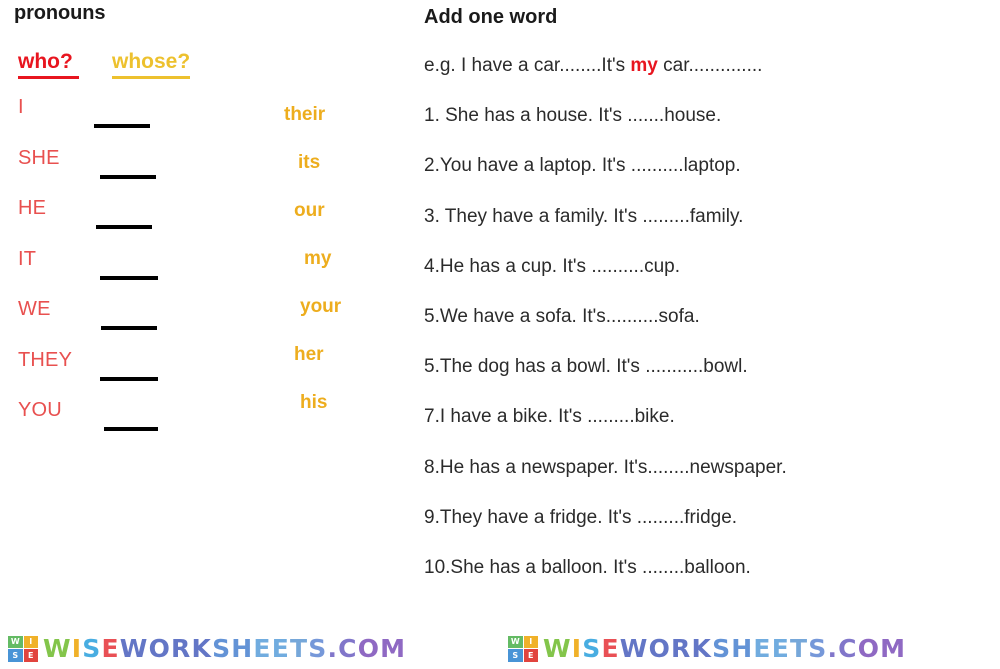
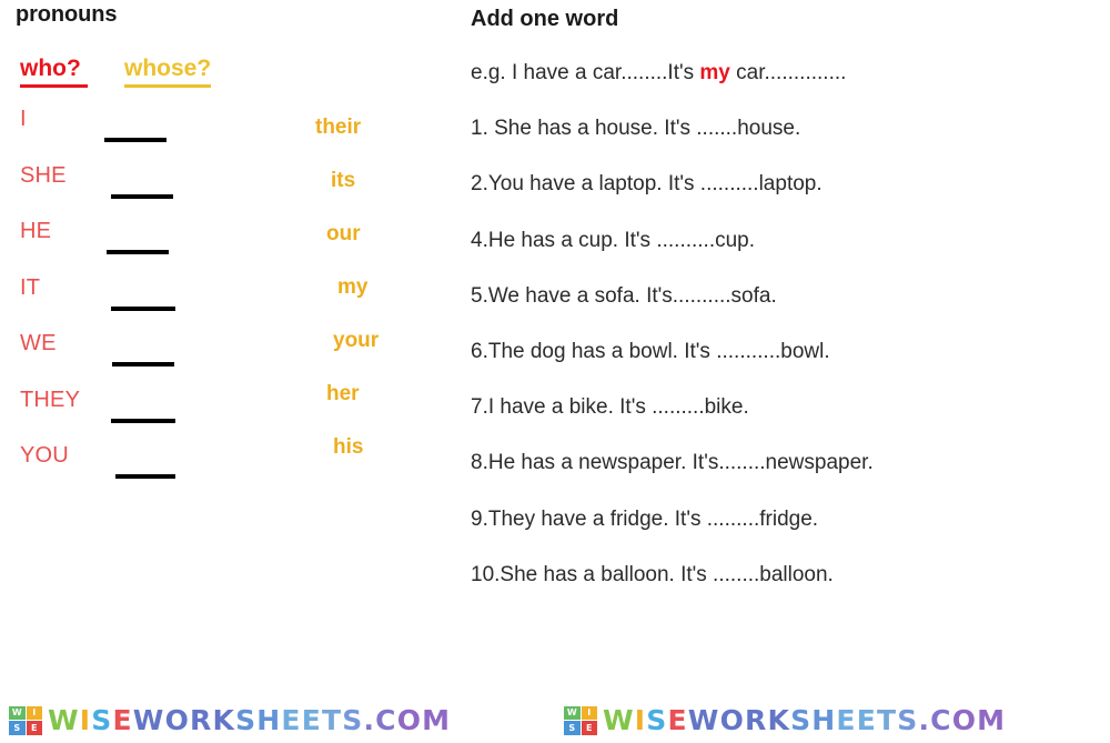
  pronouns
  who?
  whose?
  I
  SHE
  HE
  IT
  WE
  THEY
  YOU
  their
  its
  our
  my
  your
  her
  his
  Add one word
  e.g. I have a car........It's my car..............
  1. She has a house. It's .......house.
  2.You have a laptop. It's ..........laptop.
- 3. They have a family. It's .........family.
  4.He has a cup. It's ..........cup.
  5.We have a sofa. It's..........sofa.
- 5.The dog has a bowl. It's ...........bowl.
+ 6.The dog has a bowl. It's ...........bowl.
  7.I have a bike. It's .........bike.
  8.He has a newspaper. It's........newspaper.
  9.They have a fridge. It's .........fridge.
  10.She has a balloon. It's ........balloon.
  W
  I
  S
  E
  WISEWORKSHEETS.COM
  W
  I
  S
  E
  WISEWORKSHEETS.COM
